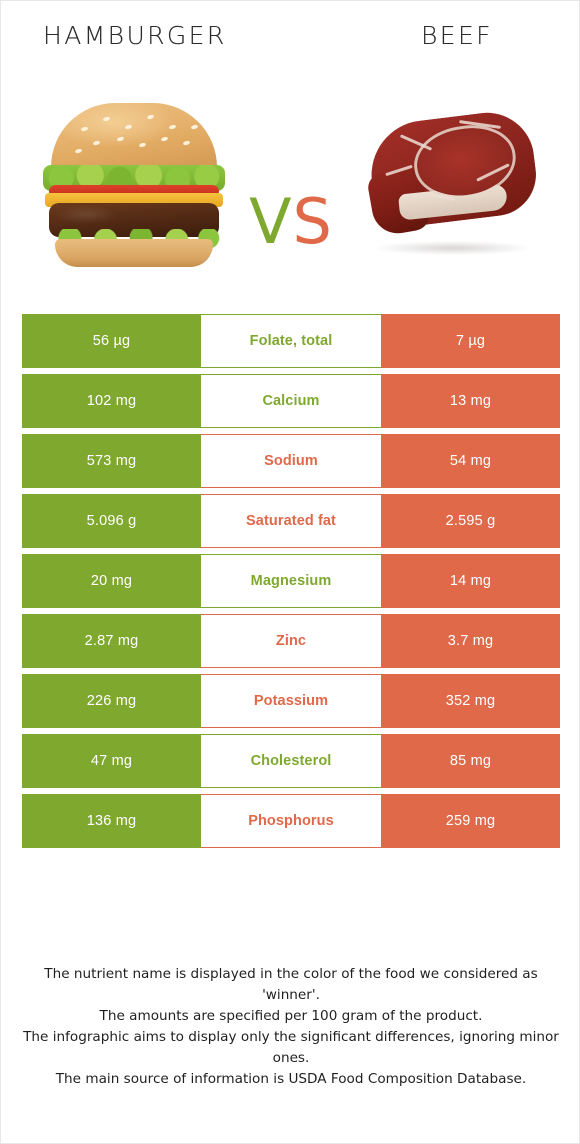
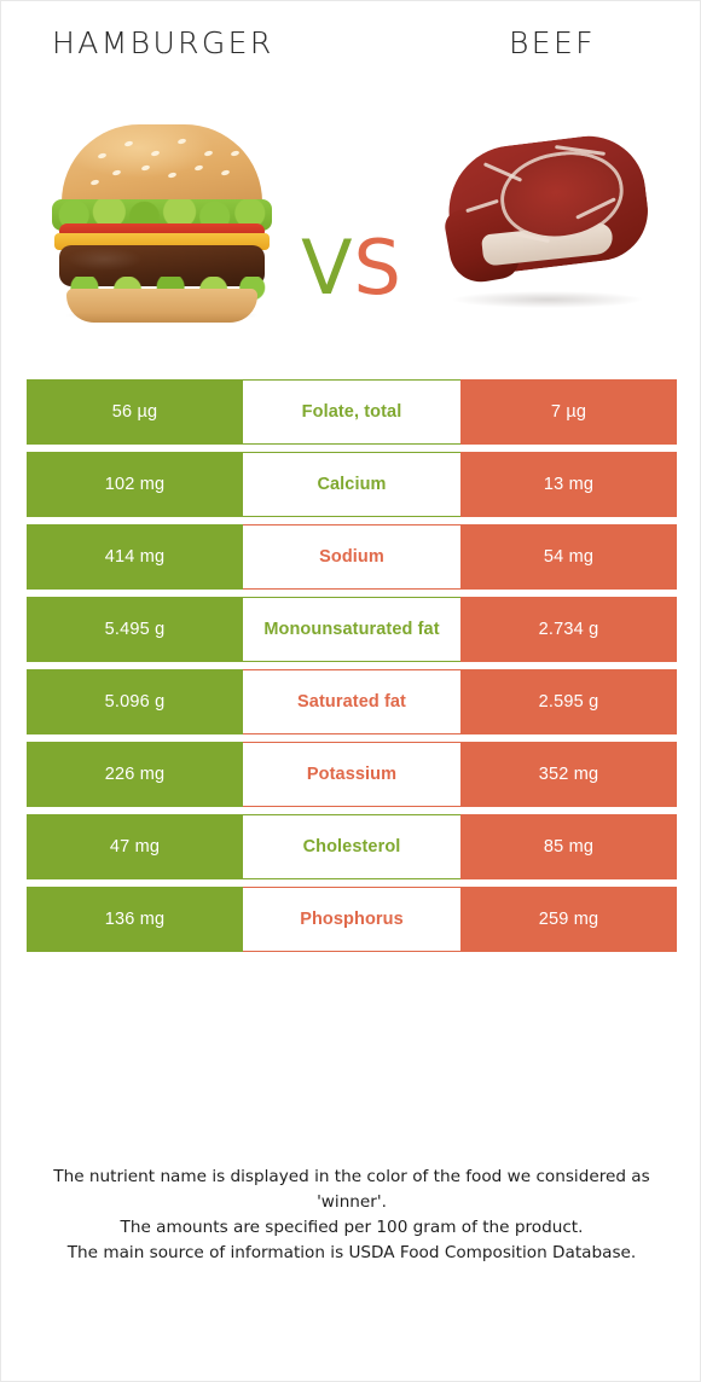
  HAMBURGER
  BEEF
  VS
  56 µg
  Folate, total
  7 µg
  102 mg
  Calcium
  13 mg
- 573 mg
+ 414 mg
  Sodium
  54 mg
+ 5.495 g
+ Monounsaturated fat
+ 2.734 g
  5.096 g
  Saturated fat
  2.595 g
- 20 mg
- Magnesium
- 14 mg
- 2.87 mg
- Zinc
- 3.7 mg
  226 mg
  Potassium
  352 mg
  47 mg
  Cholesterol
  85 mg
  136 mg
  Phosphorus
  259 mg
  The nutrient name is displayed in the color of the food we considered as 'winner'.
  The amounts are specified per 100 gram of the product.
- The infographic aims to display only the significant differences, ignoring minor ones.
  The main source of information is USDA Food Composition Database.
